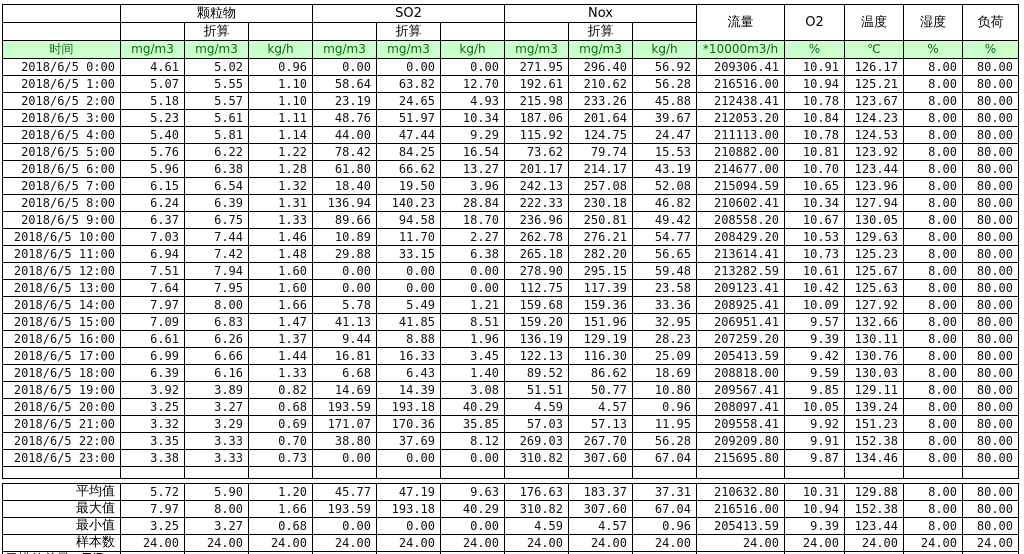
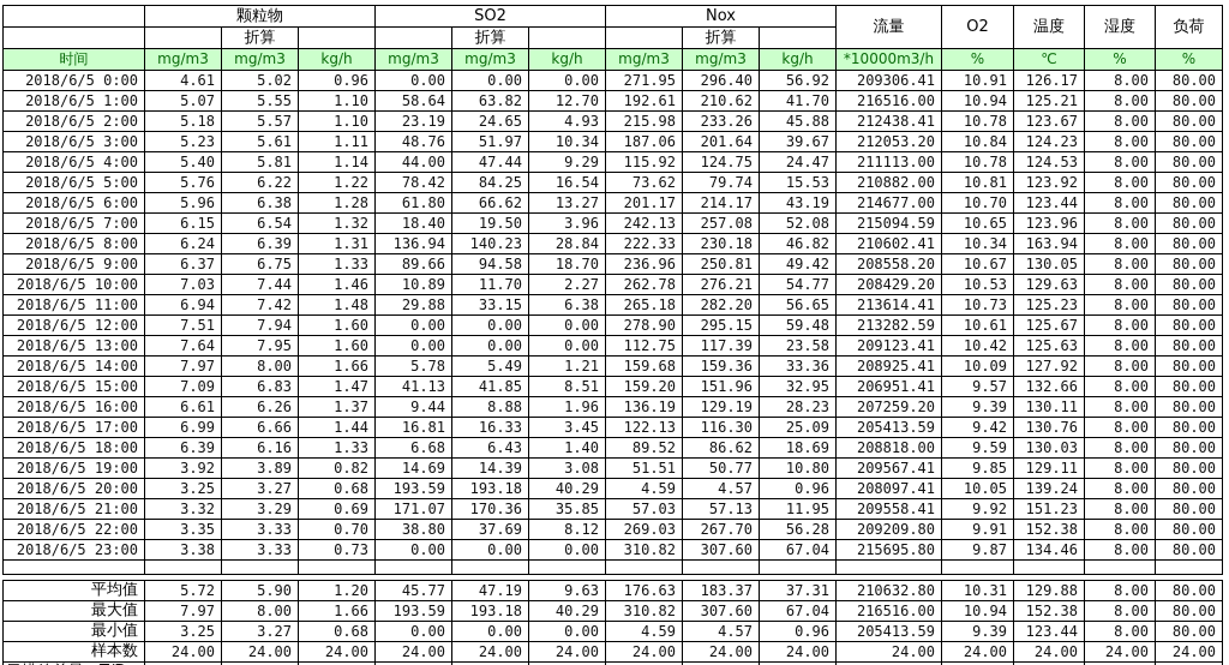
  	颗粒物	SO2	Nox	流量	O2	温度	湿度	负荷
  		折算			折算			折算
  时间	mg/m3	mg/m3	kg/h	mg/m3	mg/m3	kg/h	mg/m3	mg/m3	kg/h	*10000m3/h	%	℃	%	%
  2018/6/5 0:00	4.61	5.02	0.96	0.00	0.00	0.00	271.95	296.40	56.92	209306.41	10.91	126.17	8.00	80.00
- 2018/6/5 1:00	5.07	5.55	1.10	58.64	63.82	12.70	192.61	210.62	56.28	216516.00	10.94	125.21	8.00	80.00
+ 2018/6/5 1:00	5.07	5.55	1.10	58.64	63.82	12.70	192.61	210.62	41.70	216516.00	10.94	125.21	8.00	80.00
  2018/6/5 2:00	5.18	5.57	1.10	23.19	24.65	4.93	215.98	233.26	45.88	212438.41	10.78	123.67	8.00	80.00
  2018/6/5 3:00	5.23	5.61	1.11	48.76	51.97	10.34	187.06	201.64	39.67	212053.20	10.84	124.23	8.00	80.00
  2018/6/5 4:00	5.40	5.81	1.14	44.00	47.44	9.29	115.92	124.75	24.47	211113.00	10.78	124.53	8.00	80.00
  2018/6/5 5:00	5.76	6.22	1.22	78.42	84.25	16.54	73.62	79.74	15.53	210882.00	10.81	123.92	8.00	80.00
  2018/6/5 6:00	5.96	6.38	1.28	61.80	66.62	13.27	201.17	214.17	43.19	214677.00	10.70	123.44	8.00	80.00
  2018/6/5 7:00	6.15	6.54	1.32	18.40	19.50	3.96	242.13	257.08	52.08	215094.59	10.65	123.96	8.00	80.00
- 2018/6/5 8:00	6.24	6.39	1.31	136.94	140.23	28.84	222.33	230.18	46.82	210602.41	10.34	127.94	8.00	80.00
+ 2018/6/5 8:00	6.24	6.39	1.31	136.94	140.23	28.84	222.33	230.18	46.82	210602.41	10.34	163.94	8.00	80.00
  2018/6/5 9:00	6.37	6.75	1.33	89.66	94.58	18.70	236.96	250.81	49.42	208558.20	10.67	130.05	8.00	80.00
  2018/6/5 10:00	7.03	7.44	1.46	10.89	11.70	2.27	262.78	276.21	54.77	208429.20	10.53	129.63	8.00	80.00
  2018/6/5 11:00	6.94	7.42	1.48	29.88	33.15	6.38	265.18	282.20	56.65	213614.41	10.73	125.23	8.00	80.00
  2018/6/5 12:00	7.51	7.94	1.60	0.00	0.00	0.00	278.90	295.15	59.48	213282.59	10.61	125.67	8.00	80.00
  2018/6/5 13:00	7.64	7.95	1.60	0.00	0.00	0.00	112.75	117.39	23.58	209123.41	10.42	125.63	8.00	80.00
  2018/6/5 14:00	7.97	8.00	1.66	5.78	5.49	1.21	159.68	159.36	33.36	208925.41	10.09	127.92	8.00	80.00
  2018/6/5 15:00	7.09	6.83	1.47	41.13	41.85	8.51	159.20	151.96	32.95	206951.41	9.57	132.66	8.00	80.00
  2018/6/5 16:00	6.61	6.26	1.37	9.44	8.88	1.96	136.19	129.19	28.23	207259.20	9.39	130.11	8.00	80.00
  2018/6/5 17:00	6.99	6.66	1.44	16.81	16.33	3.45	122.13	116.30	25.09	205413.59	9.42	130.76	8.00	80.00
  2018/6/5 18:00	6.39	6.16	1.33	6.68	6.43	1.40	89.52	86.62	18.69	208818.00	9.59	130.03	8.00	80.00
  2018/6/5 19:00	3.92	3.89	0.82	14.69	14.39	3.08	51.51	50.77	10.80	209567.41	9.85	129.11	8.00	80.00
  2018/6/5 20:00	3.25	3.27	0.68	193.59	193.18	40.29	4.59	4.57	0.96	208097.41	10.05	139.24	8.00	80.00
  2018/6/5 21:00	3.32	3.29	0.69	171.07	170.36	35.85	57.03	57.13	11.95	209558.41	9.92	151.23	8.00	80.00
  2018/6/5 22:00	3.35	3.33	0.70	38.80	37.69	8.12	269.03	267.70	56.28	209209.80	9.91	152.38	8.00	80.00
  2018/6/5 23:00	3.38	3.33	0.73	0.00	0.00	0.00	310.82	307.60	67.04	215695.80	9.87	134.46	8.00	80.00
  平均值	5.72	5.90	1.20	45.77	47.19	9.63	176.63	183.37	37.31	210632.80	10.31	129.88	8.00	80.00
  最大值	7.97	8.00	1.66	193.59	193.18	40.29	310.82	307.60	67.04	216516.00	10.94	152.38	8.00	80.00
  最小值	3.25	3.27	0.68	0.00	0.00	0.00	4.59	4.57	0.96	205413.59	9.39	123.44	8.00	80.00
  样本数	24.00	24.00	24.00	24.00	24.00	24.00	24.00	24.00	24.00	24.00	24.00	24.00	24.00	24.00
